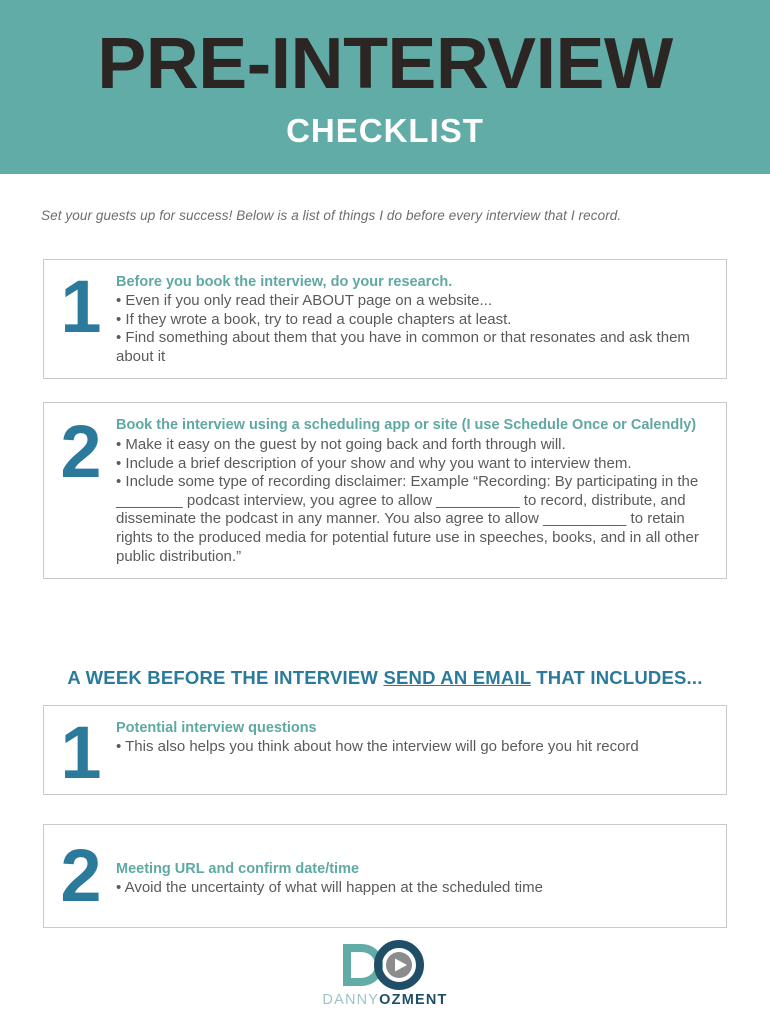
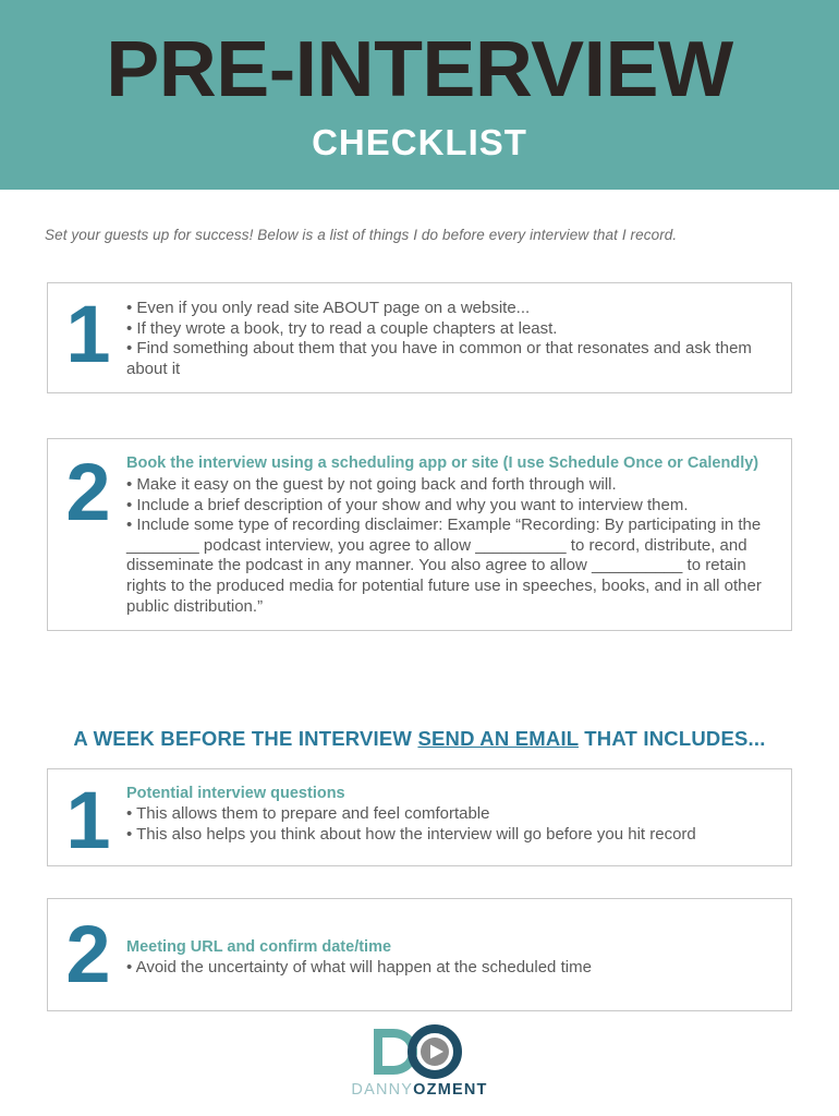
  PRE-INTERVIEW
  CHECKLIST
  Set your guests up for success! Below is a list of things I do before every interview that I record.
  1
- Before you book the interview, do your research.
- • Even if you only read their ABOUT page on a website...
+ • Even if you only read site ABOUT page on a website...
  • If they wrote a book, try to read a couple chapters at least.
  • Find something about them that you have in common or that resonates and ask them about it
  2
  Book the interview using a scheduling app or site (I use Schedule Once or Calendly)
  • Make it easy on the guest by not going back and forth through will.
  • Include a brief description of your show and why you want to interview them.
  • Include some type of recording disclaimer: Example “Recording: By participating in the ________ podcast interview, you agree to allow __________ to record, distribute, and disseminate the podcast in any manner. You also agree to allow __________ to retain rights to the produced media for potential future use in speeches, books, and in all other public distribution.”
  A WEEK BEFORE THE INTERVIEW SEND AN EMAIL THAT INCLUDES...
  1
  Potential interview questions
+ • This allows them to prepare and feel comfortable
  • This also helps you think about how the interview will go before you hit record
  2
  Meeting URL and confirm date/time
  • Avoid the uncertainty of what will happen at the scheduled time
  DANNYOZMENT
